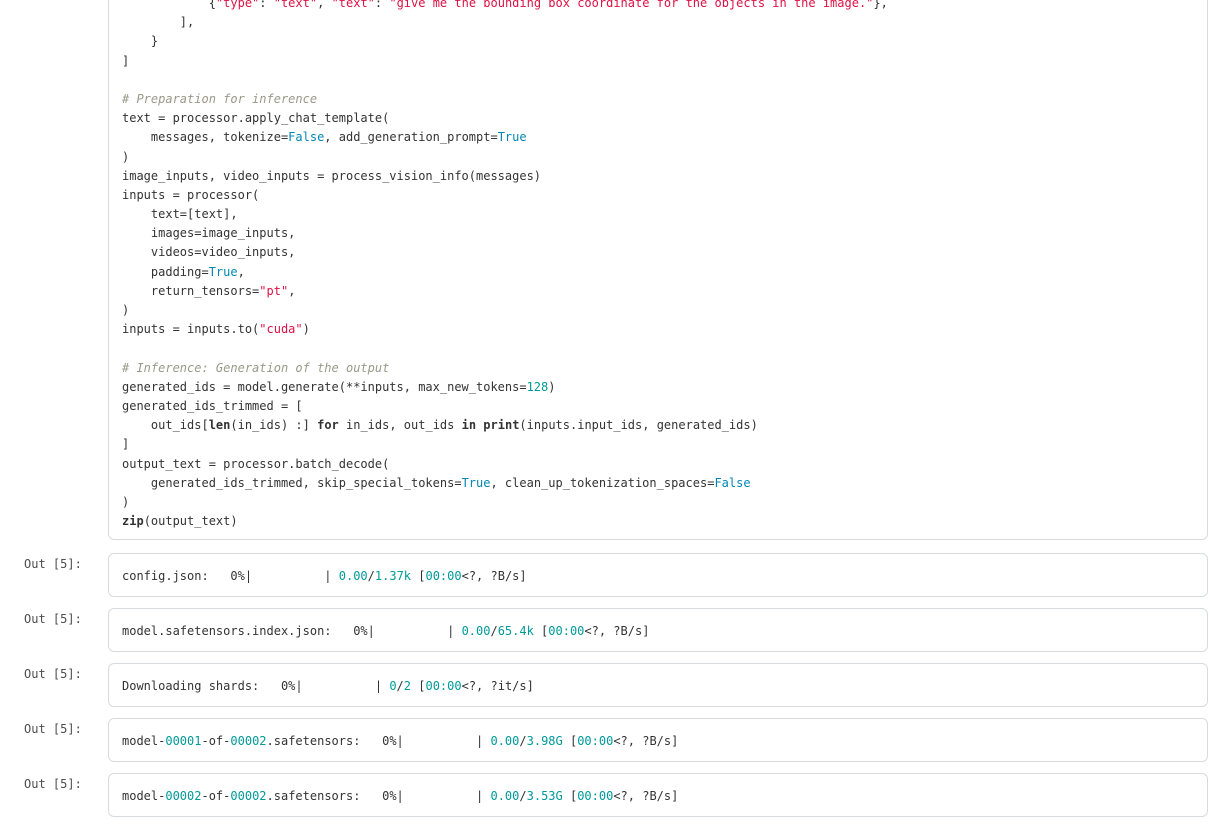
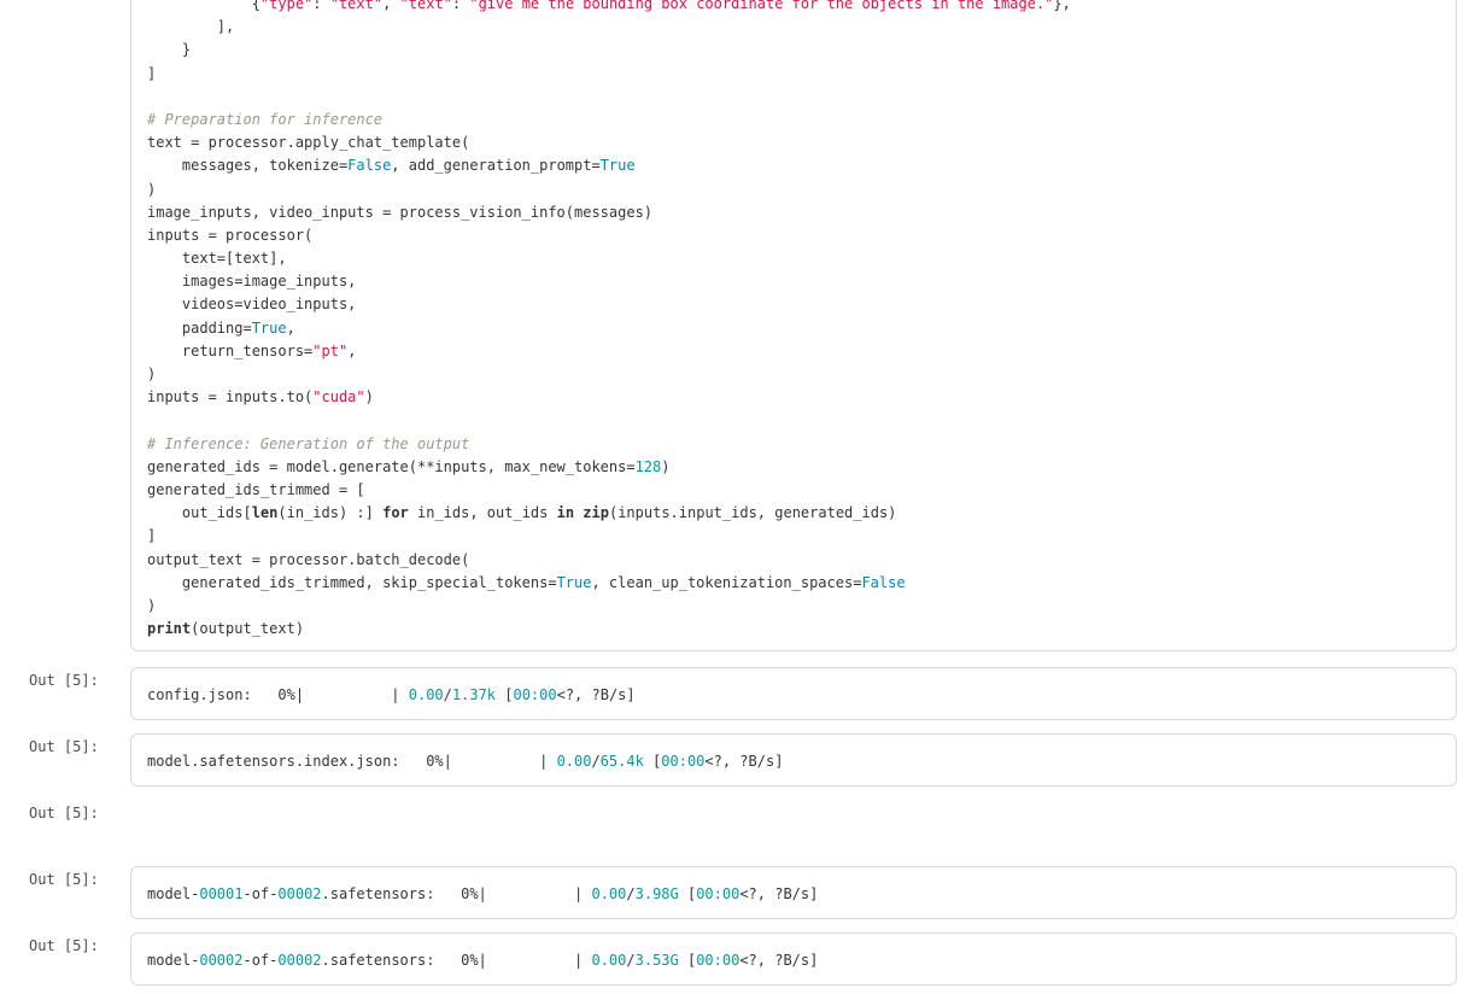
  {"type": "text", "text": "give me the bounding box coordinate for the objects in the image."},
  ],
  }
  ]
  # Preparation for inference
  text = processor.apply_chat_template(
  messages, tokenize=False, add_generation_prompt=True
  )
  image_inputs, video_inputs = process_vision_info(messages)
  inputs = processor(
  text=[text],
  images=image_inputs,
  videos=video_inputs,
  padding=True,
  return_tensors="pt",
  )
  inputs = inputs.to("cuda")
  # Inference: Generation of the output
  generated_ids = model.generate(**inputs, max_new_tokens=128)
  generated_ids_trimmed = [
- out_ids[len(in_ids) :] for in_ids, out_ids in print(inputs.input_ids, generated_ids)
+ out_ids[len(in_ids) :] for in_ids, out_ids in zip(inputs.input_ids, generated_ids)
  ]
  output_text = processor.batch_decode(
  generated_ids_trimmed, skip_special_tokens=True, clean_up_tokenization_spaces=False
  )
- zip(output_text)
+ print(output_text)
  Out [5]:
  config.json: 0%| | 0.00/1.37k [00:00<?, ?B/s]
  Out [5]:
  model.safetensors.index.json: 0%| | 0.00/65.4k [00:00<?, ?B/s]
  Out [5]:
- Downloading shards: 0%| | 0/2 [00:00<?, ?it/s]
  Out [5]:
  model-00001-of-00002.safetensors: 0%| | 0.00/3.98G [00:00<?, ?B/s]
  Out [5]:
  model-00002-of-00002.safetensors: 0%| | 0.00/3.53G [00:00<?, ?B/s]
